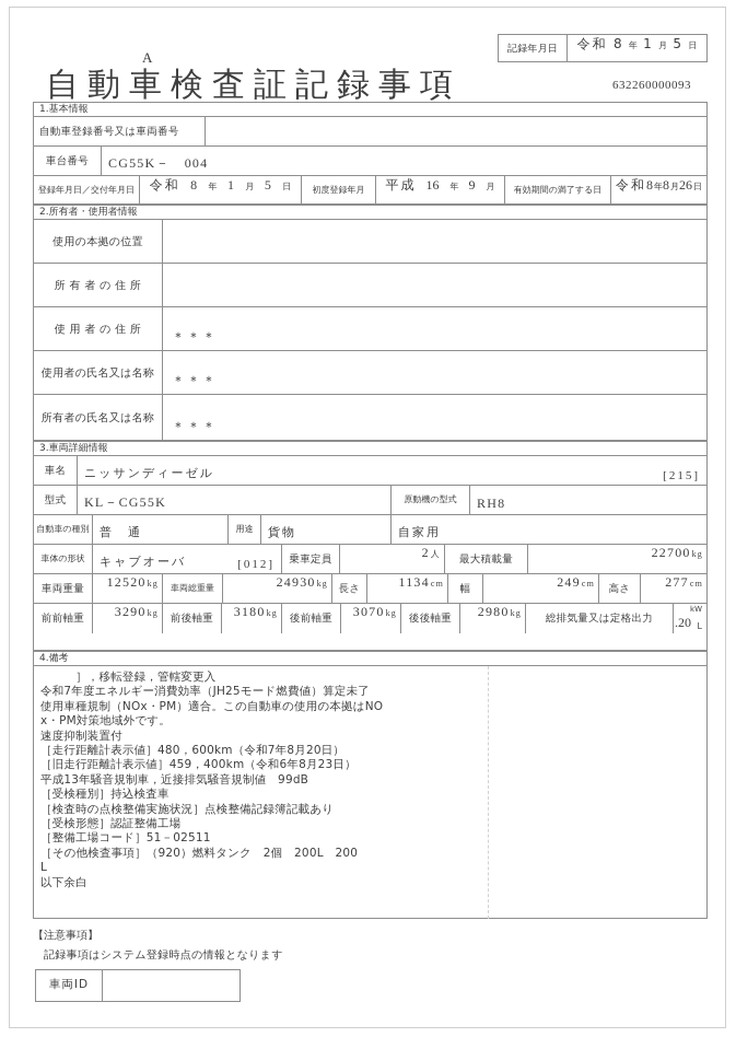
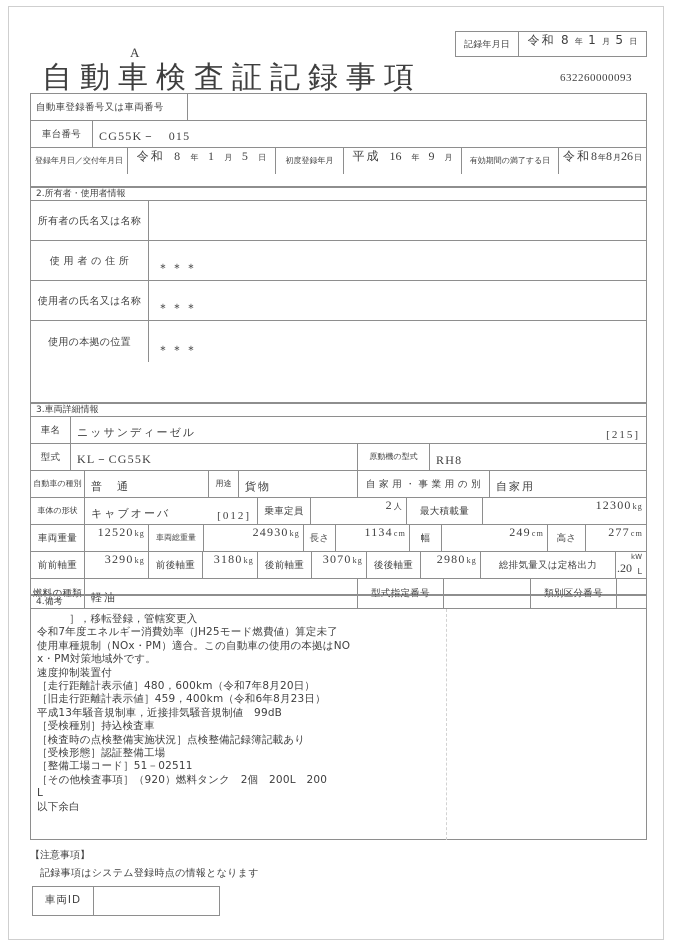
  記録年月日
  令和
  8
  年
  1
  月
  5
  日
  A
  自動車検査証記録事項
  632260000093
- 1.基本情報
  自動車登録番号又は車両番号
  車台番号
- CG55K－ 004
+ CG55K－ 015
  登録年月日／交付年月日
  令和
  8
  年
  1
  月
  5
  日
  初度登録年月
  平成
  16
  年
  9
  月
  有効期間の満了する日
  令和
  8
  年
  8
  月
  26
  日
  2.所有者・使用者情報
- 使用の本拠の位置
+ 所有者の氏名又は名称
- 所 有 者 の 住 所
  使 用 者 の 住 所
  ＊＊＊
  使用者の氏名又は名称
  ＊＊＊
- 所有者の氏名又は名称
+ 使用の本拠の位置
  ＊＊＊
  3.車両詳細情報
  車名
  ニッサンディーゼル
  [215]
  型式
  KL－CG55K
  原動機の型式
  RH8
  自動車の種別
  普 通
  用途
  貨物
+ 自 家 用 ・ 事 業 用 の 別
  自家用
  車体の形状
  キャブオーバ
  [012]
  乗車定員
  2
  人
  最大積載量
- 22700
+ 12300
  kg
  車両重量
  12520
  kg
  車両総重量
  24930
  kg
  長さ
  1134
  cm
  幅
  249
  cm
  高さ
  277
  cm
  前前軸重
  3290
  kg
  前後軸重
  3180
  kg
  後前軸重
  3070
  kg
  後後軸重
  2980
  kg
  総排気量又は定格出力
  kW
  L
+ 燃料の種類
+ 軽油
+ 型式指定番号
+ 類別区分番号
  4.備考
  ］，移転登録，管轄変更入
  令和7年度エネルギー消費効率（JH25モード燃費値）算定未了
  使用車種規制（NOx・PM）適合。この自動車の使用の本拠はNO
  x・PM対策地域外です。
  速度抑制装置付
  ［走行距離計表示値］480，600km（令和7年8月20日）
  ［旧走行距離計表示値］459，400km（令和6年8月23日）
  平成13年騒音規制車，近接排気騒音規制値 99dB
  ［受検種別］持込検査車
  ［検査時の点検整備実施状況］点検整備記録簿記載あり
  ［受検形態］認証整備工場
  ［整備工場コード］51－02511
  ［その他検査事項］（920）燃料タンク 2個 200L 200
  L
  以下余白
  【注意事項】
  記録事項はシステム登録時点の情報となります
  車両ID
